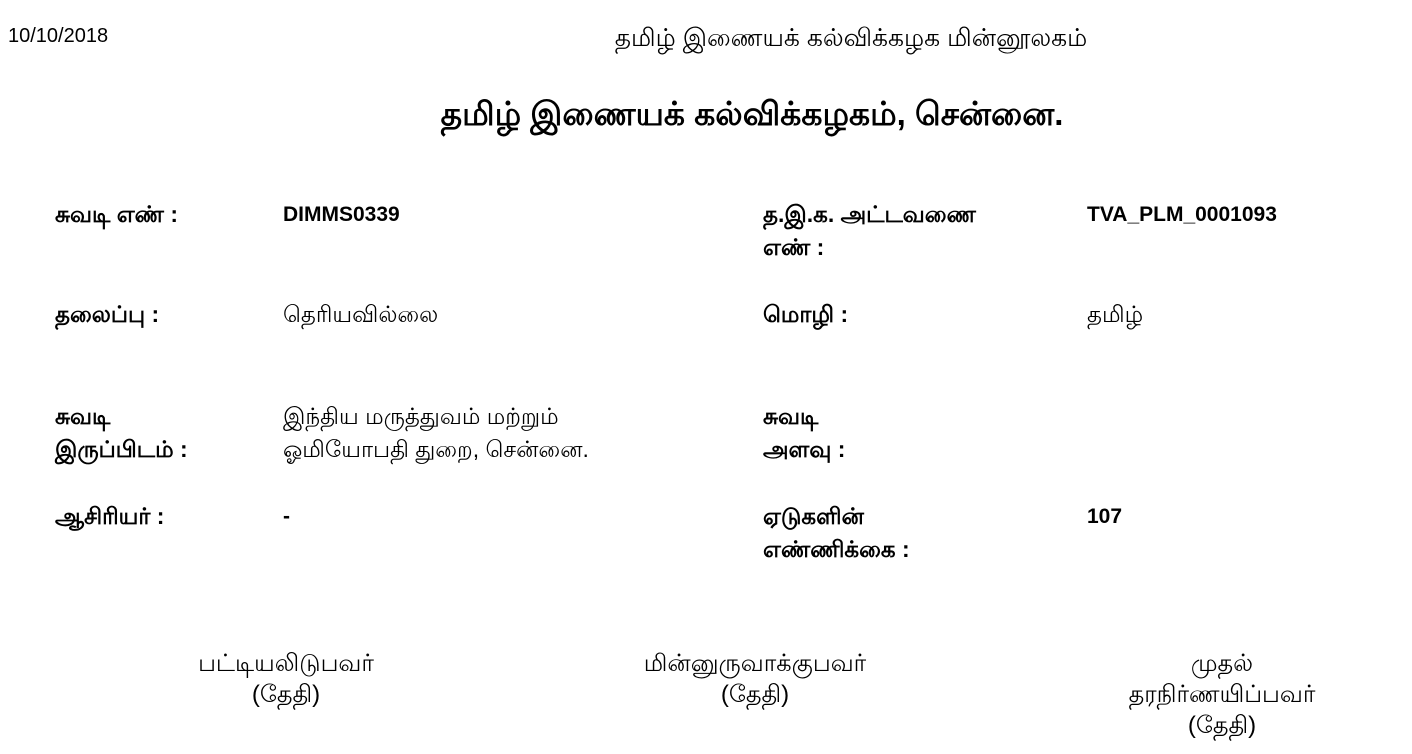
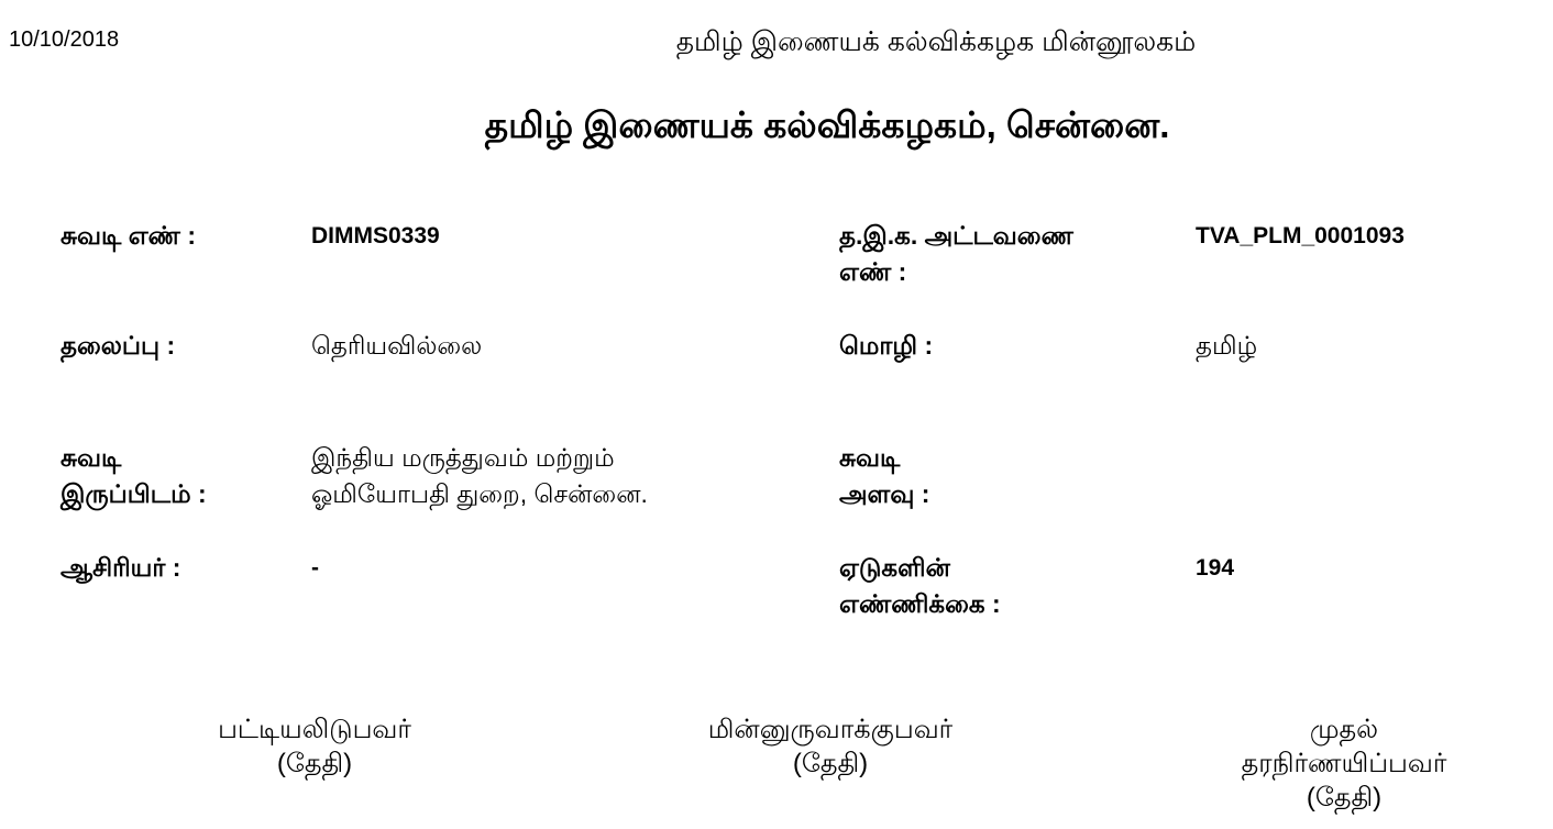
  10/10/2018
  தமிழ் இணையக் கல்விக்கழக மின்னூலகம்
  தமிழ் இணையக் கல்விக்கழகம், சென்னை.
  சுவடி எண் :
  DIMMS0339
  த.இ.க. அட்டவணை
  எண் :
  TVA_PLM_0001093
  தலைப்பு :
  தெரியவில்லை
  மொழி :
  தமிழ்
  சுவடி
  இருப்பிடம் :
  இந்திய மருத்துவம் மற்றும்
  ஓமியோபதி துறை, சென்னை.
  சுவடி
  அளவு :
  ஆசிரியர் :
  -
  ஏடுகளின்
  எண்ணிக்கை :
- 107
+ 194
  பட்டியலிடுபவர்
  (தேதி)
  மின்னுருவாக்குபவர்
  (தேதி)
  முதல் தரநிர்ணயிப்பவர்
  (தேதி)
